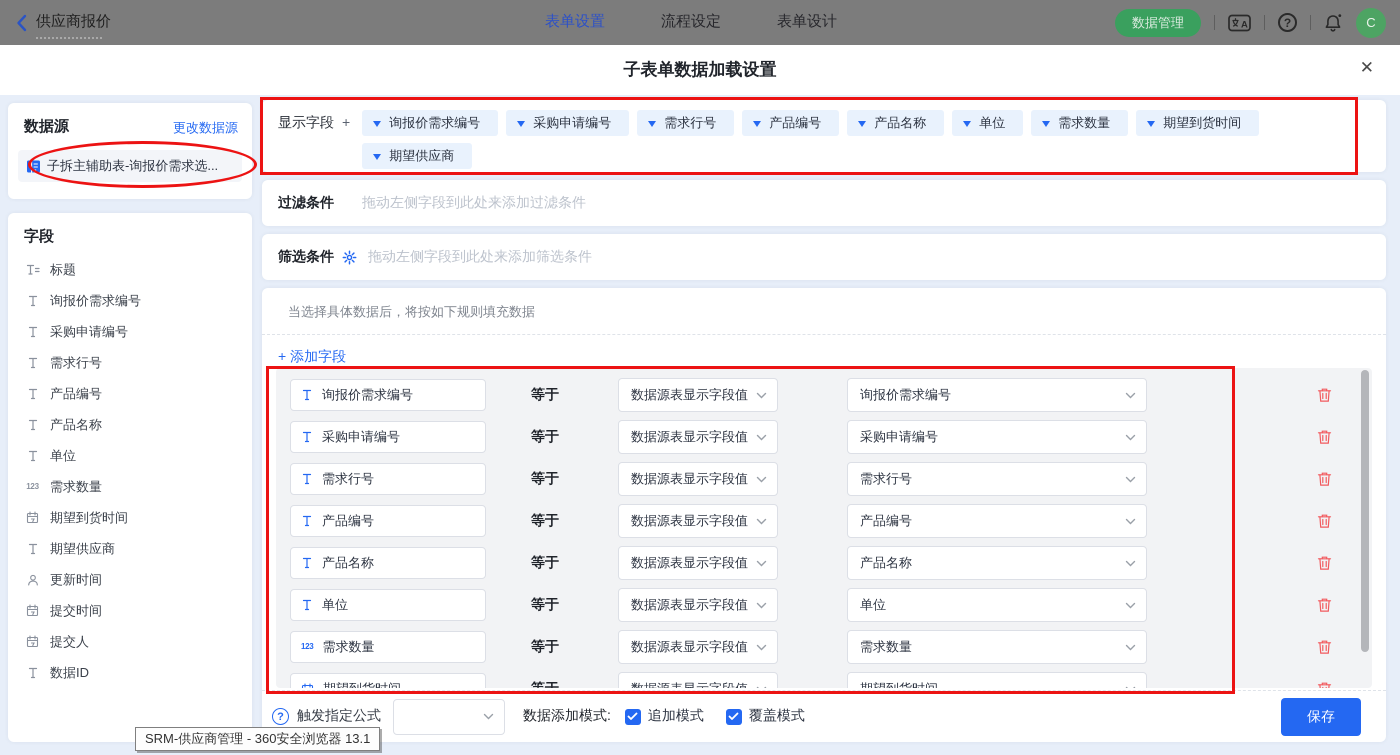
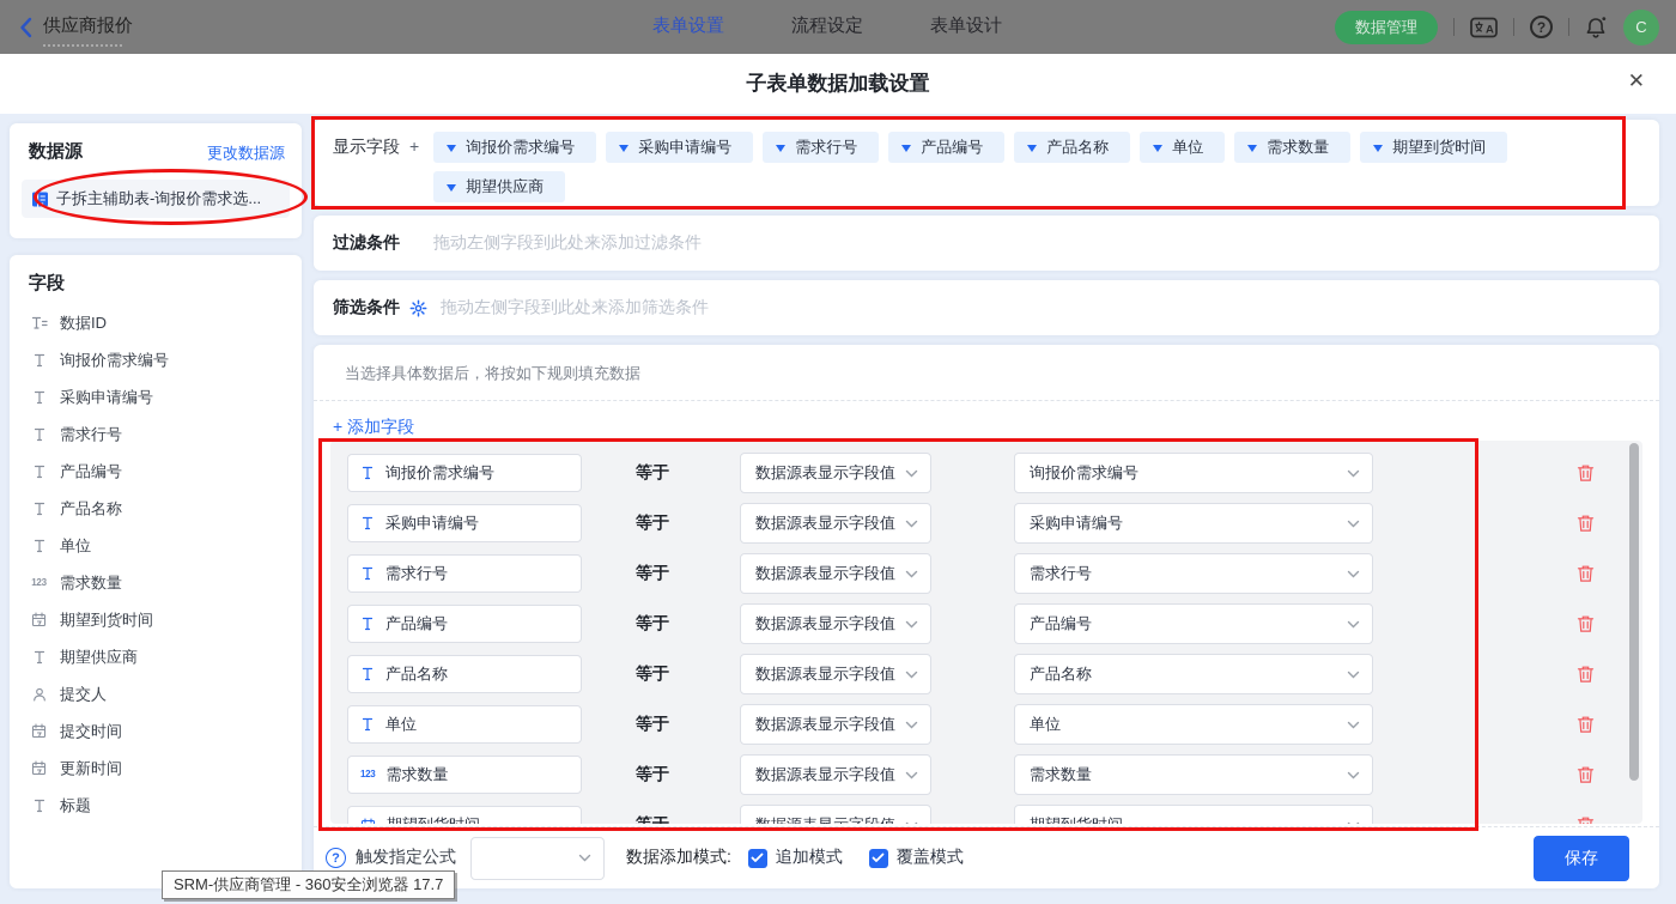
  供应商报价
  表单设置
  流程设定
  表单设计
  数据管理
  A
  ?
  C
  子表单数据加载设置
  ✕
  数据源
  更改数据源
  子拆主辅助表-询报价需求选...
  字段
- 标题
+ 数据ID
  询报价需求编号
  采购申请编号
  需求行号
  产品编号
  产品名称
  单位
  123
  需求数量
  期望到货时间
  期望供应商
- 更新时间
+ 提交人
  提交时间
- 提交人
+ 更新时间
- 数据ID
+ 标题
  显示字段
  +
  询报价需求编号
  采购申请编号
  需求行号
  产品编号
  产品名称
  单位
  需求数量
  期望到货时间
  期望供应商
  过滤条件
  拖动左侧字段到此处来添加过滤条件
  筛选条件
  拖动左侧字段到此处来添加筛选条件
  当选择具体数据后，将按如下规则填充数据
  + 添加字段
  询报价需求编号
  等于
  数据源表显示字段值
  询报价需求编号
  采购申请编号
  等于
  数据源表显示字段值
  采购申请编号
  需求行号
  等于
  数据源表显示字段值
  需求行号
  产品编号
  等于
  数据源表显示字段值
  产品编号
  产品名称
  等于
  数据源表显示字段值
  产品名称
  单位
  等于
  数据源表显示字段值
  单位
  123
  需求数量
  等于
  数据源表显示字段值
  需求数量
  等于
  ?
  触发指定公式
  数据添加模式:
  追加模式
  覆盖模式
  保存
- SRM-供应商管理 - 360安全浏览器 13.1
+ SRM-供应商管理 - 360安全浏览器 17.7
